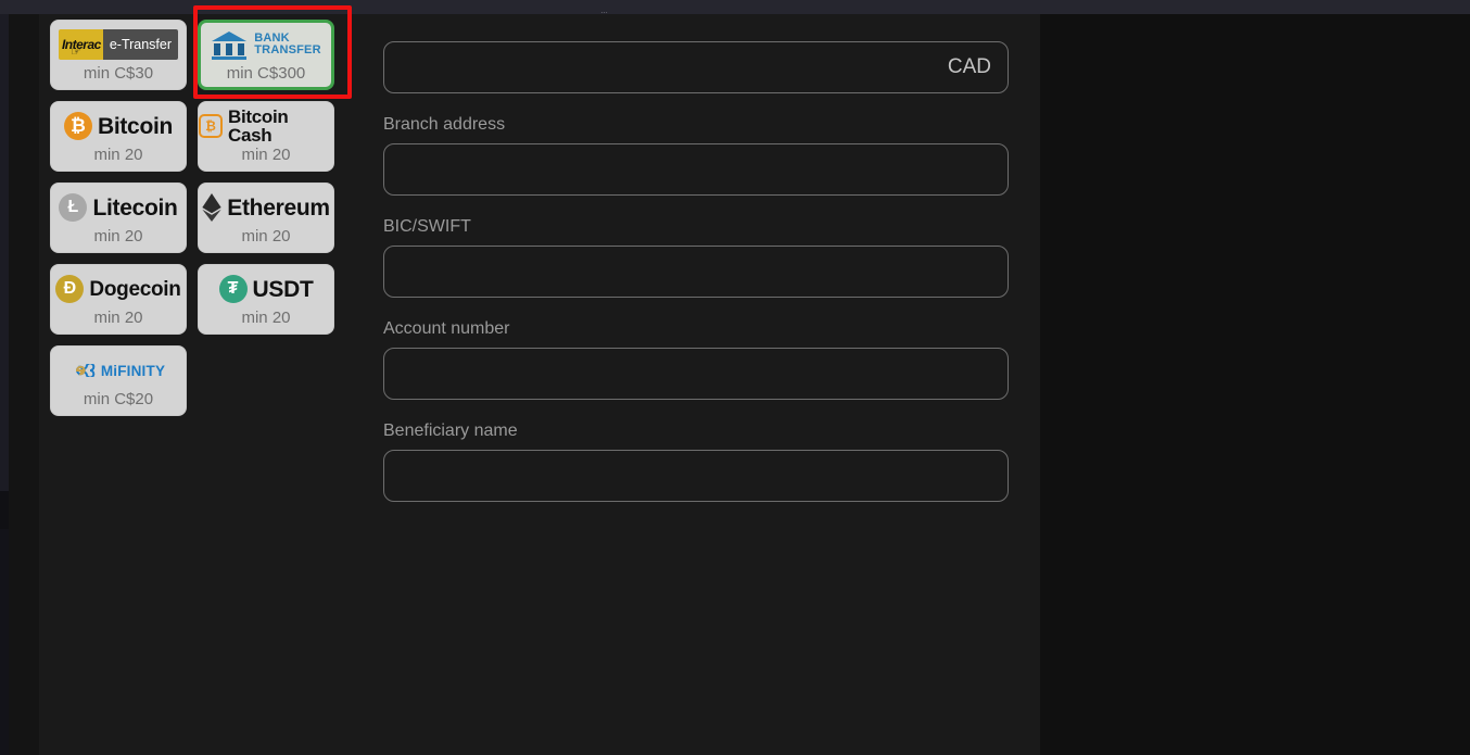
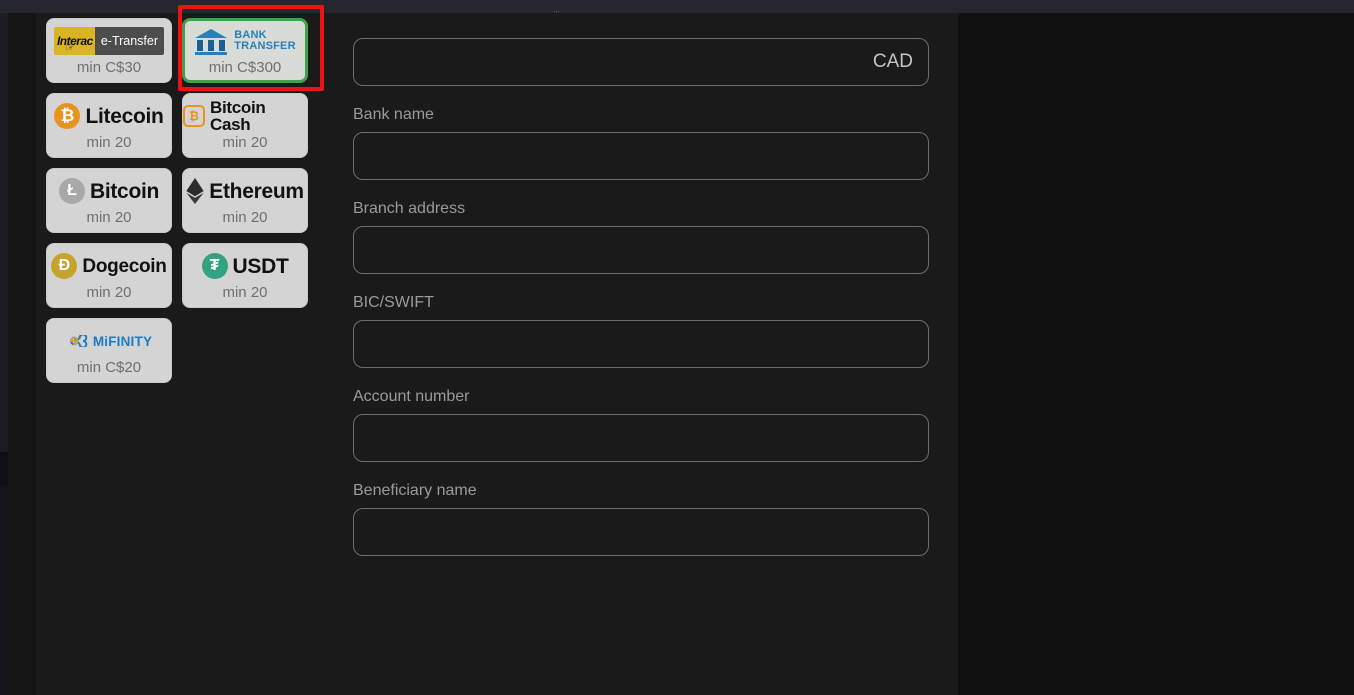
  Interac
  ☞
  e-Transfer
  min C$30
  BANK
  TRANSFER
  min C$300
  ₿
- Bitcoin
+ Litecoin
  min 20
  ₿
  Bitcoin Cash
  min 20
  Ł
- Litecoin
+ Bitcoin
  min 20
  Ethereum
  min 20
  Ð
  Dogecoin
  min 20
  ₮
  USDT
  min 20
  MiFINITY
  min C$20
  CAD
+ Bank name
  Branch address
  BIC/SWIFT
  Account number
  Beneficiary name
